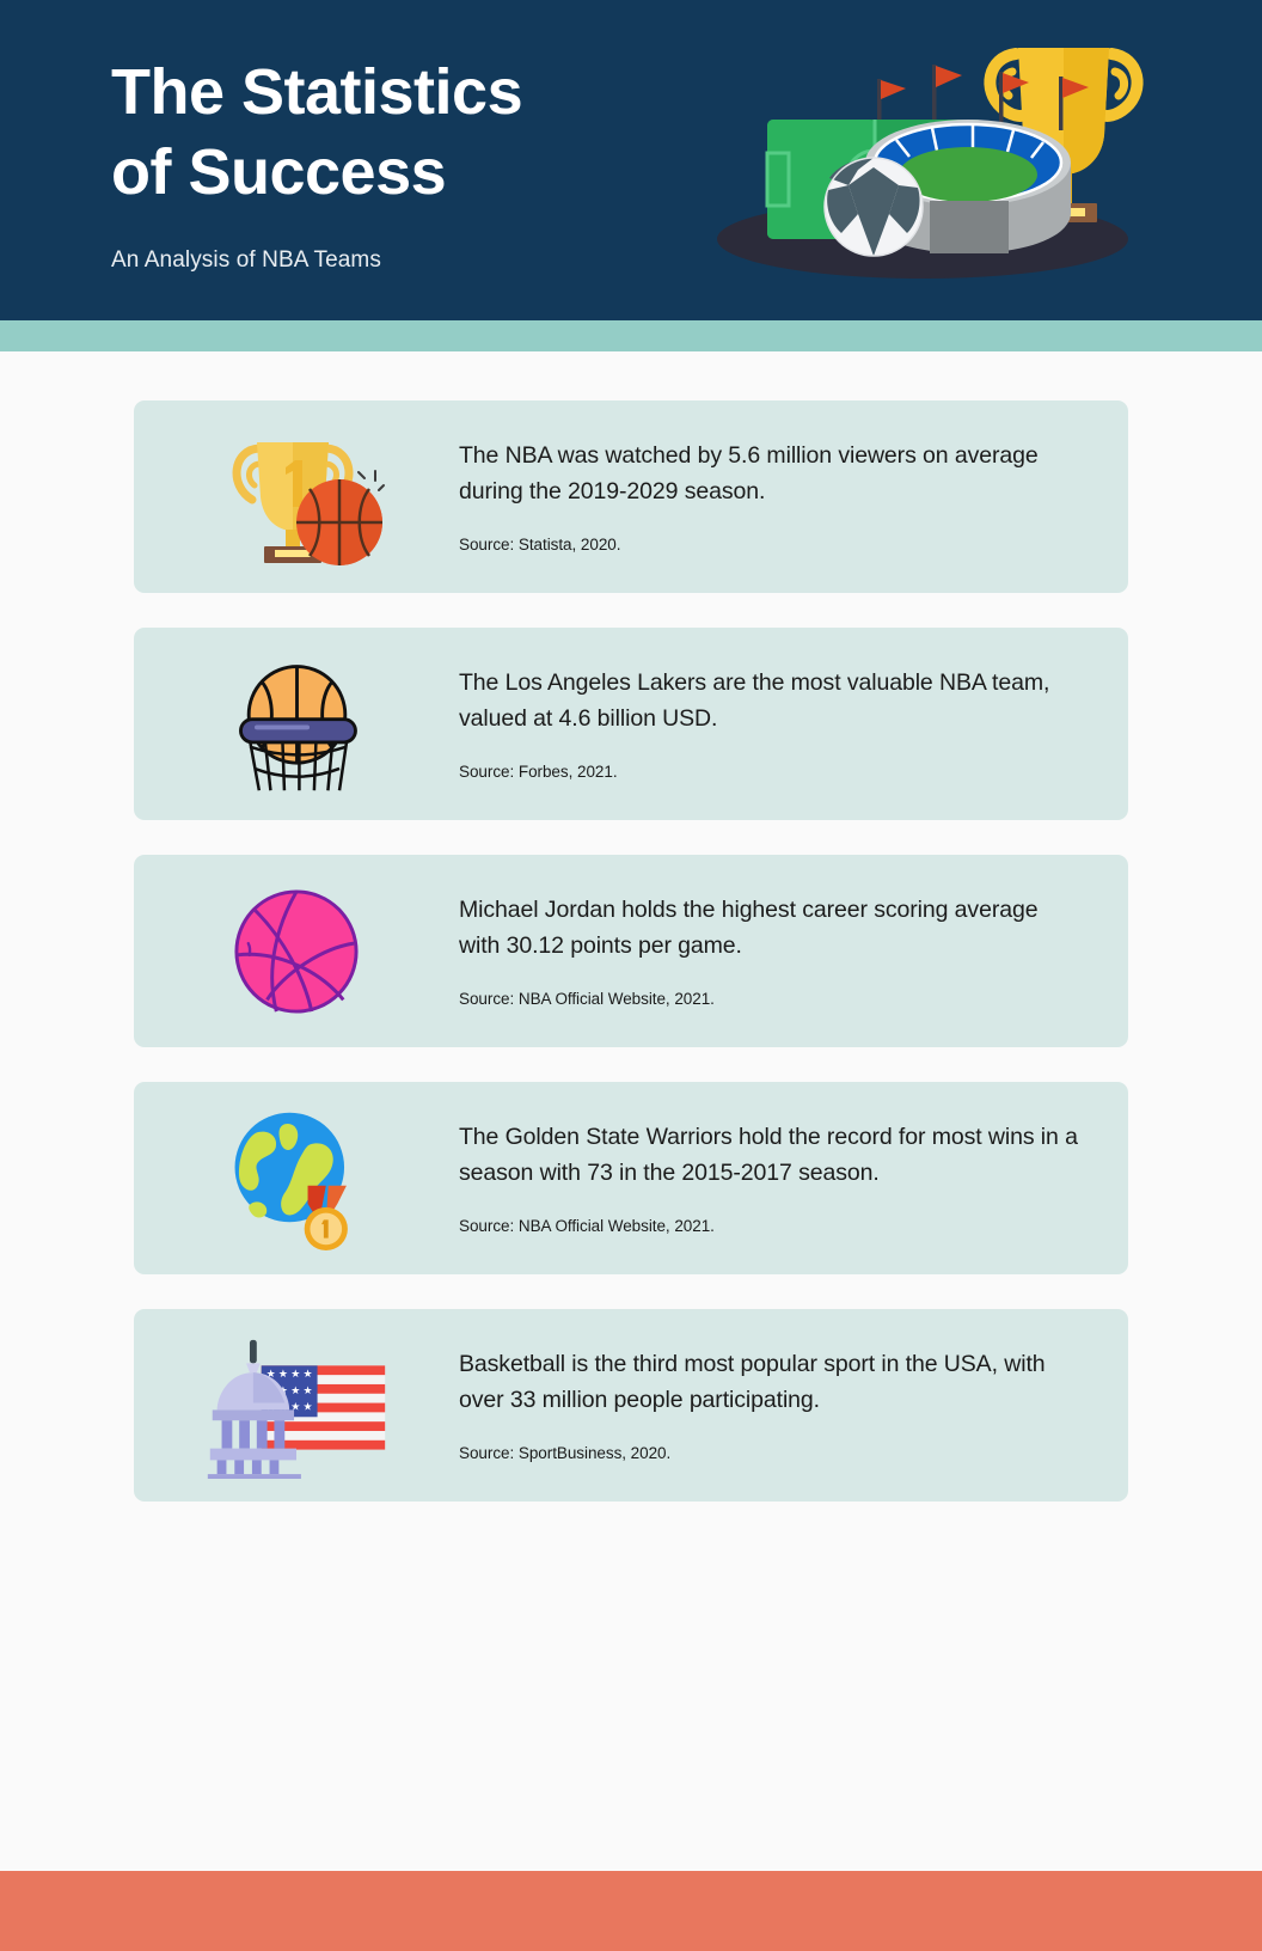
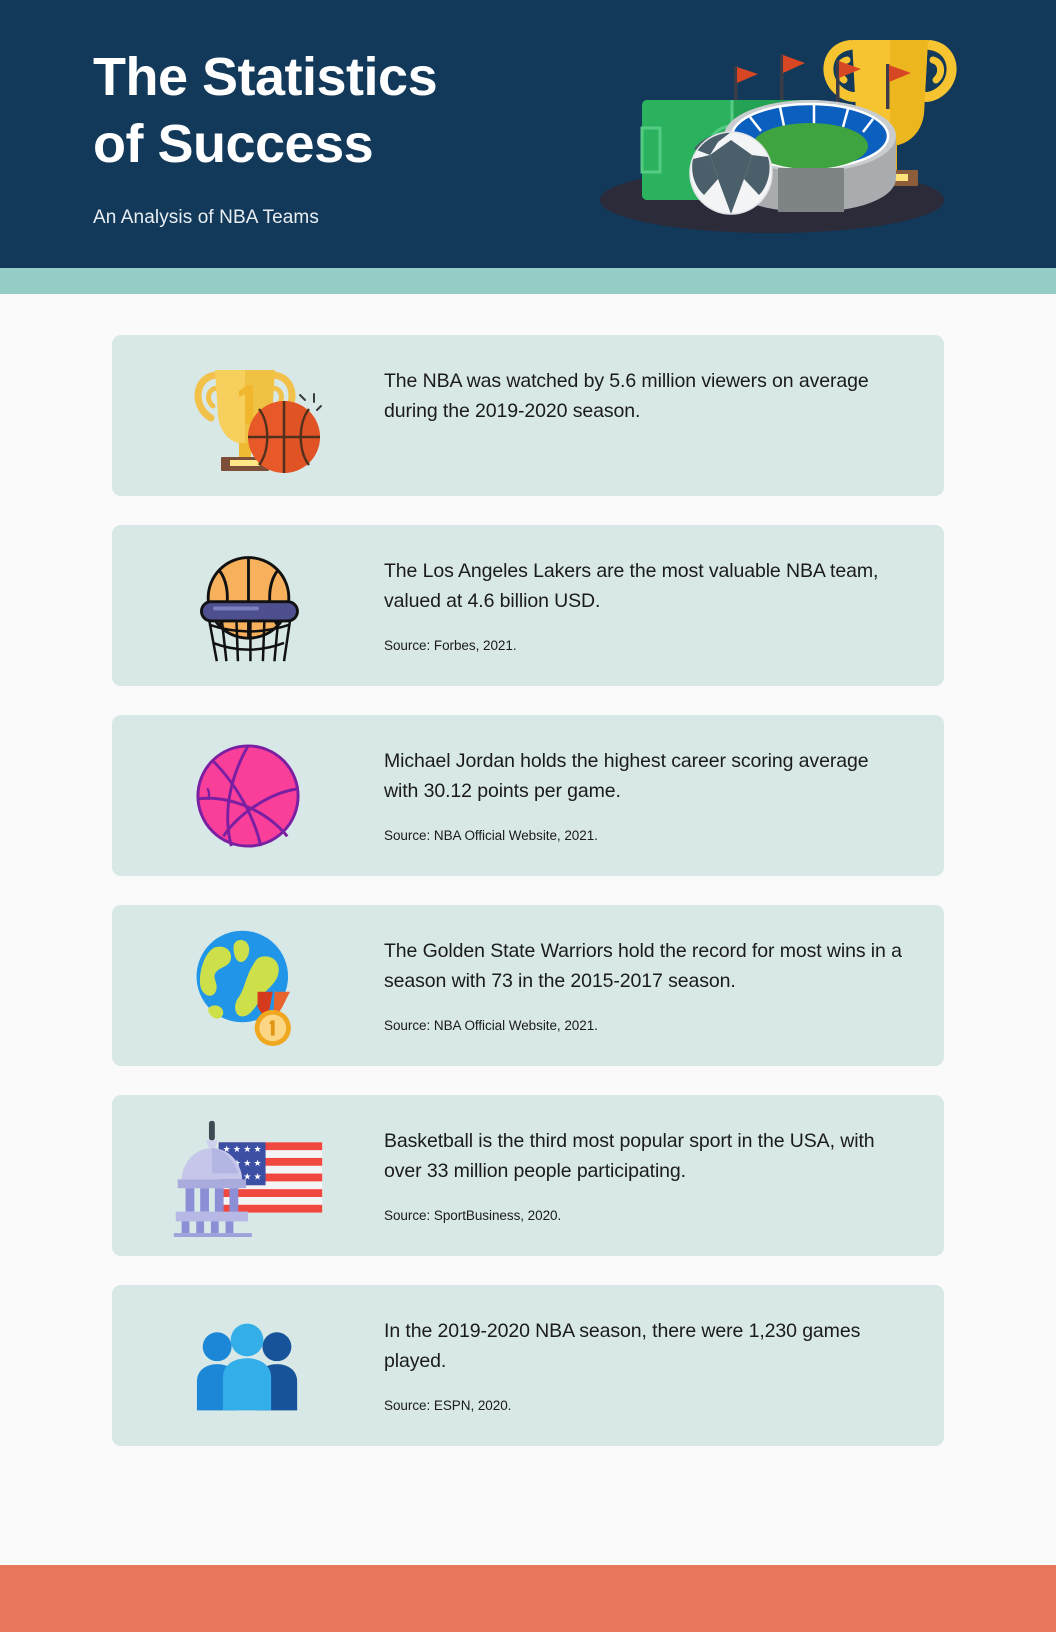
  The Statistics
  of Success
  An Analysis of NBA Teams
- The NBA was watched by 5.6 million viewers on average during the 2019-2029 season.
+ The NBA was watched by 5.6 million viewers on average during the 2019-2020 season.
- Source: Statista, 2020.
  The Los Angeles Lakers are the most valuable NBA team, valued at 4.6 billion USD.
  Source: Forbes, 2021.
  Michael Jordan holds the highest career scoring average with 30.12 points per game.
  Source: NBA Official Website, 2021.
  The Golden State Warriors hold the record for most wins in a season with 73 in the 2015-2017 season.
  Source: NBA Official Website, 2021.
  ★ ★ ★ ★
  Basketball is the third most popular sport in the USA, with over 33 million people participating.
  Source: SportBusiness, 2020.
+ In the 2019-2020 NBA season, there were 1,230 games played.
+ Source: ESPN, 2020.
